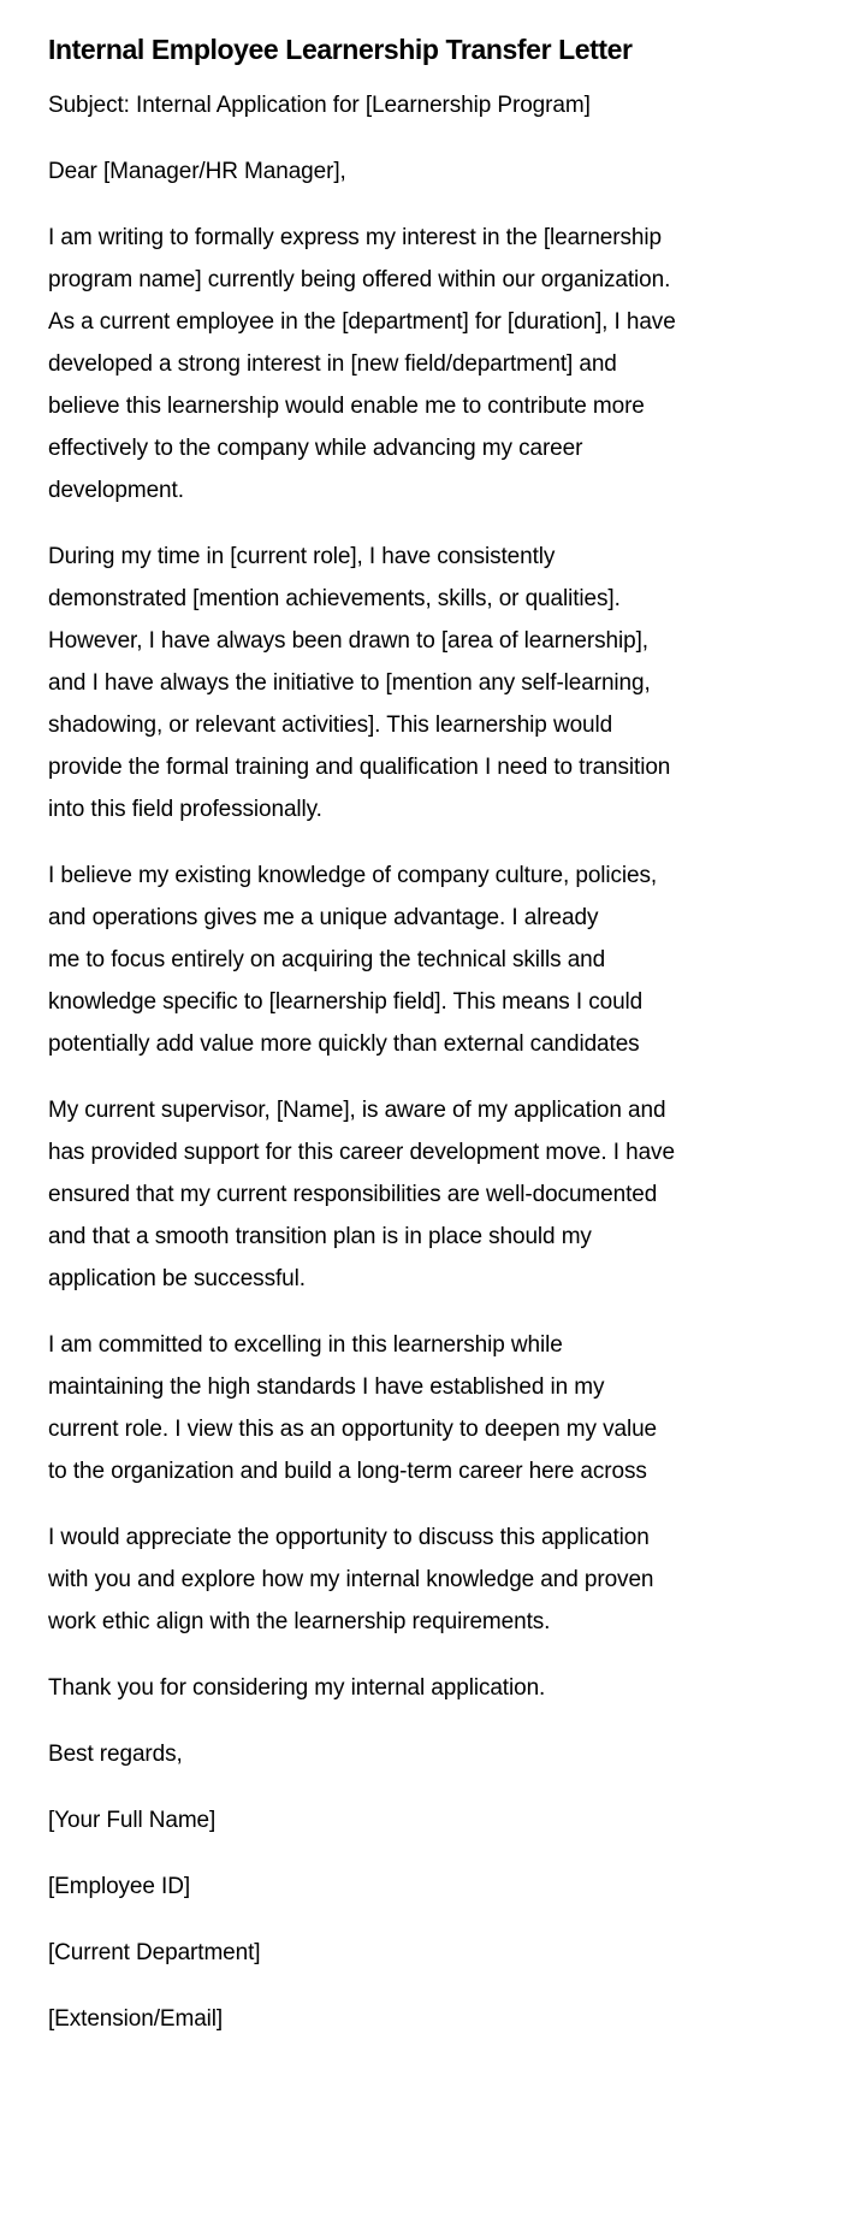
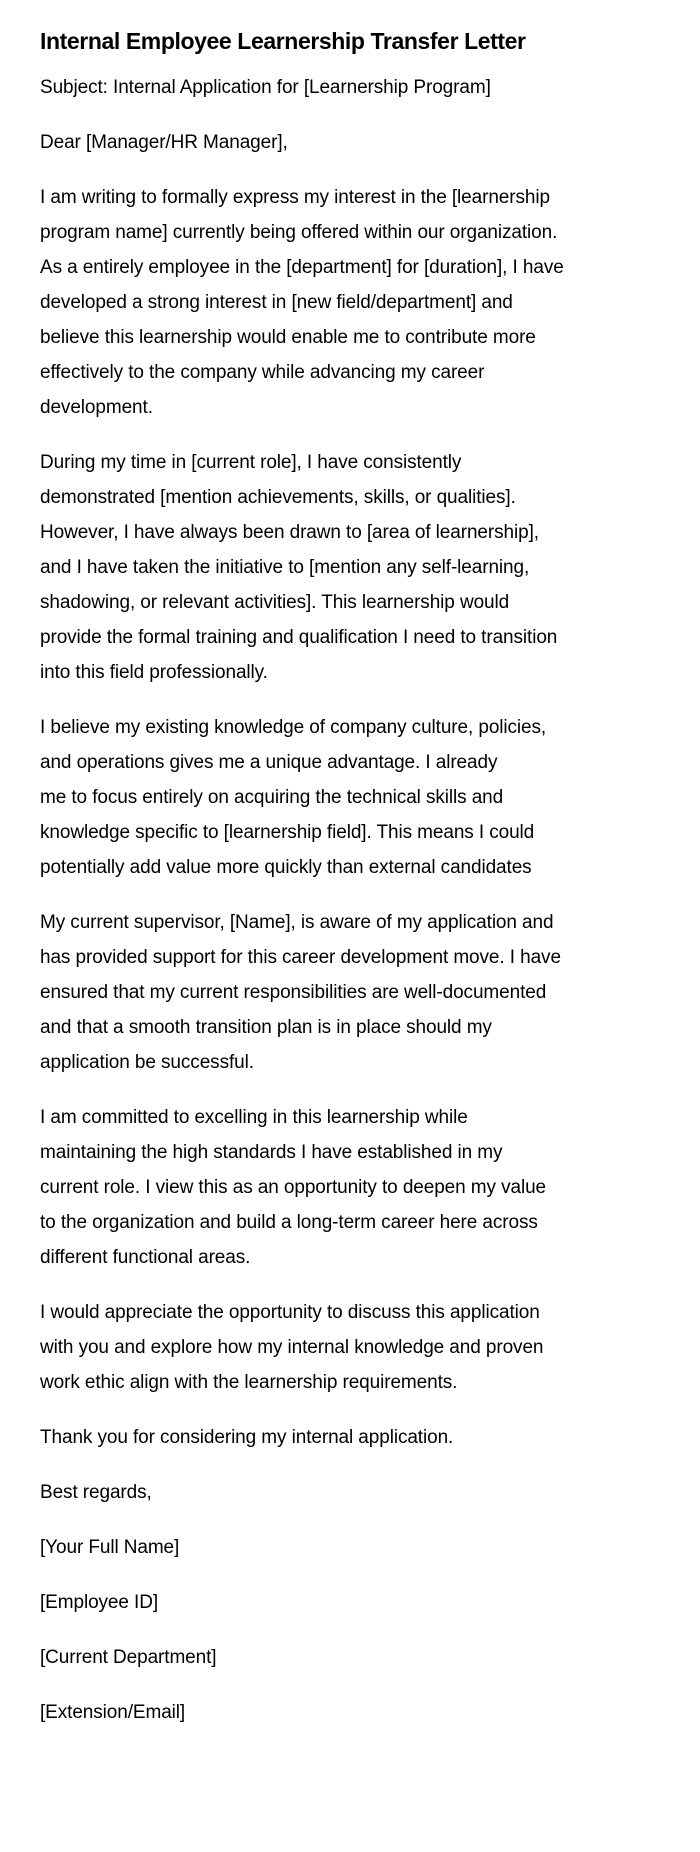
  Internal Employee Learnership Transfer Letter
  Subject: Internal Application for [Learnership Program]
  Dear [Manager/HR Manager],
  I am writing to formally express my interest in the [learnership
  program name] currently being offered within our organization.
- As a current employee in the [department] for [duration], I have
+ As a entirely employee in the [department] for [duration], I have
  developed a strong interest in [new field/department] and
  believe this learnership would enable me to contribute more
  effectively to the company while advancing my career
  development.
  During my time in [current role], I have consistently
  demonstrated [mention achievements, skills, or qualities].
  However, I have always been drawn to [area of learnership],
- and I have always the initiative to [mention any self-learning,
+ and I have taken the initiative to [mention any self-learning,
  shadowing, or relevant activities]. This learnership would
  provide the formal training and qualification I need to transition
  into this field professionally.
  I believe my existing knowledge of company culture, policies,
  and operations gives me a unique advantage. I already
  me to focus entirely on acquiring the technical skills and
  knowledge specific to [learnership field]. This means I could
  potentially add value more quickly than external candidates
  My current supervisor, [Name], is aware of my application and
  has provided support for this career development move. I have
  ensured that my current responsibilities are well-documented
  and that a smooth transition plan is in place should my
  application be successful.
  I am committed to excelling in this learnership while
  maintaining the high standards I have established in my
  current role. I view this as an opportunity to deepen my value
  to the organization and build a long-term career here across
+ different functional areas.
  I would appreciate the opportunity to discuss this application
  with you and explore how my internal knowledge and proven
  work ethic align with the learnership requirements.
  Thank you for considering my internal application.
  Best regards,
  [Your Full Name]
  [Employee ID]
  [Current Department]
  [Extension/Email]
